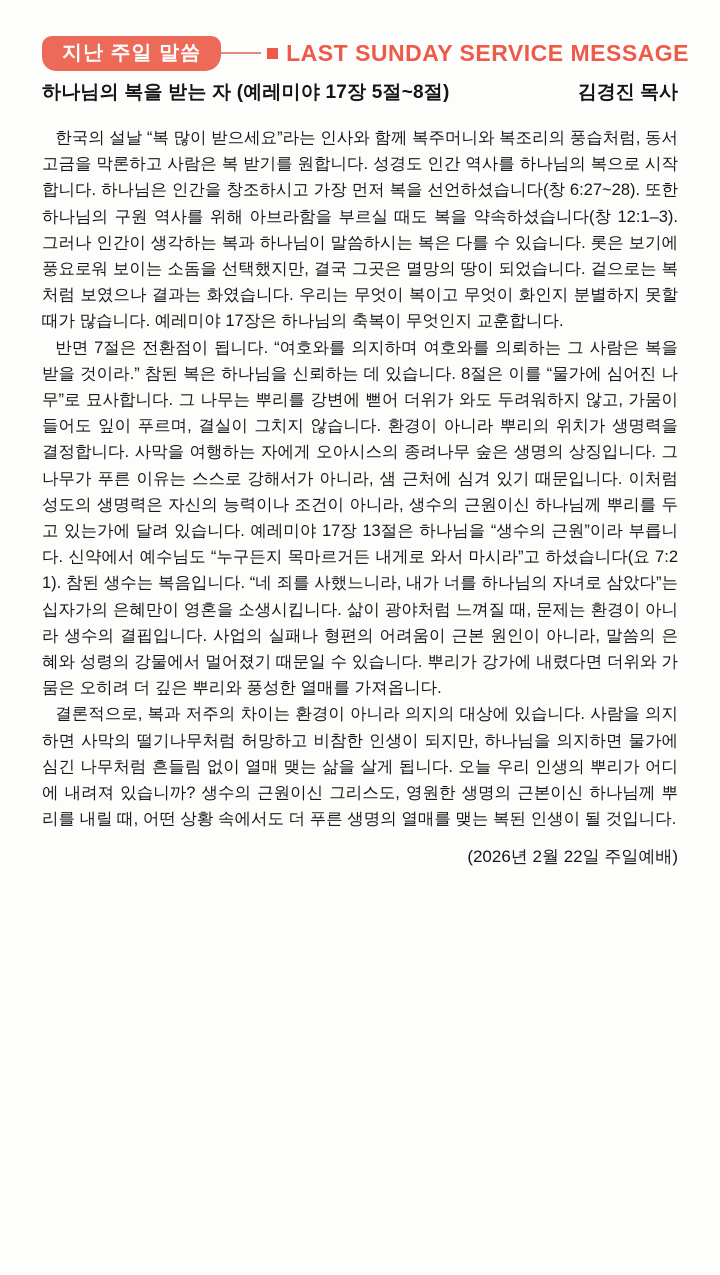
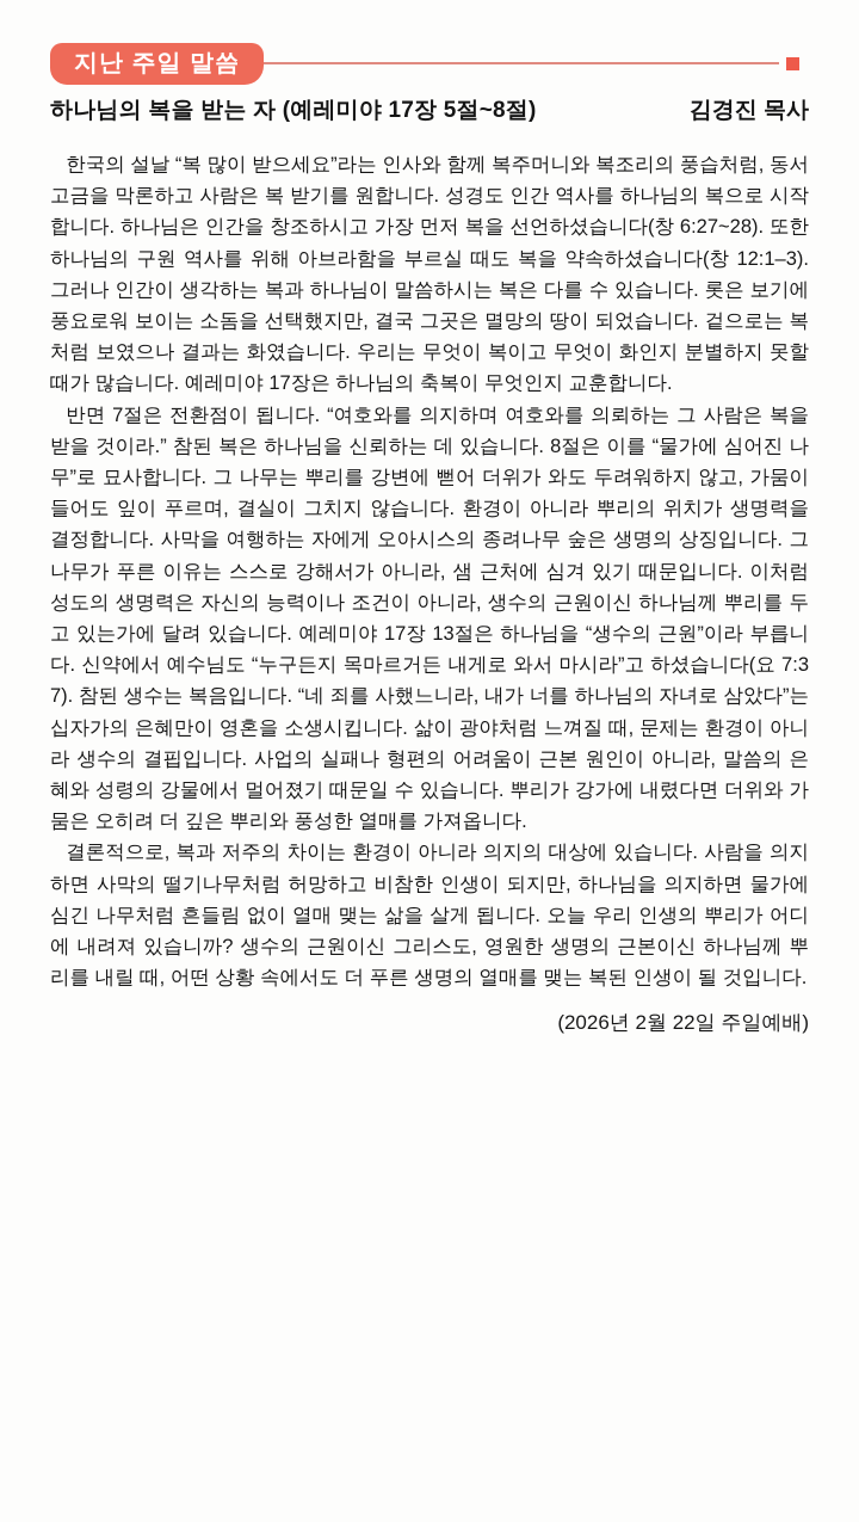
  지난 주일 말씀
- LAST SUNDAY SERVICE MESSAGE
  하나님의 복을 받는 자 (예레미야 17장 5절~8절)
  김경진 목사
  한국의 설날 “복 많이 받으세요”라는 인사와 함께 복주머니와 복조리의 풍습처럼, 동서고금을 막론하고 사람은 복 받기를 원합니다. 성경도 인간 역사를 하나님의 복으로 시작합니다. 하나님은 인간을 창조하시고 가장 먼저 복을 선언하셨습니다(창 6:27~28). 또한 하나님의 구원 역사를 위해 아브라함을 부르실 때도 복을 약속하셨습니다(창 12:1–3). 그러나 인간이 생각하는 복과 하나님이 말씀하시는 복은 다를 수 있습니다. 롯은 보기에 풍요로워 보이는 소돔을 선택했지만, 결국 그곳은 멸망의 땅이 되었습니다. 겉으로는 복처럼 보였으나 결과는 화였습니다. 우리는 무엇이 복이고 무엇이 화인지 분별하지 못할 때가 많습니다. 예레미야 17장은 하나님의 축복이 무엇인지 교훈합니다.
- 반면 7절은 전환점이 됩니다. “여호와를 의지하며 여호와를 의뢰하는 그 사람은 복을 받을 것이라.” 참된 복은 하나님을 신뢰하는 데 있습니다. 8절은 이를 “물가에 심어진 나무”로 묘사합니다. 그 나무는 뿌리를 강변에 뻗어 더위가 와도 두려워하지 않고, 가뭄이 들어도 잎이 푸르며, 결실이 그치지 않습니다. 환경이 아니라 뿌리의 위치가 생명력을 결정합니다. 사막을 여행하는 자에게 오아시스의 종려나무 숲은 생명의 상징입니다. 그 나무가 푸른 이유는 스스로 강해서가 아니라, 샘 근처에 심겨 있기 때문입니다. 이처럼 성도의 생명력은 자신의 능력이나 조건이 아니라, 생수의 근원이신 하나님께 뿌리를 두고 있는가에 달려 있습니다. 예레미야 17장 13절은 하나님을 “생수의 근원”이라 부릅니다. 신약에서 예수님도 “누구든지 목마르거든 내게로 와서 마시라”고 하셨습니다(요 7:21). 참된 생수는 복음입니다. “네 죄를 사했느니라, 내가 너를 하나님의 자녀로 삼았다”는 십자가의 은혜만이 영혼을 소생시킵니다. 삶이 광야처럼 느껴질 때, 문제는 환경이 아니라 생수의 결핍입니다. 사업의 실패나 형편의 어려움이 근본 원인이 아니라, 말씀의 은혜와 성령의 강물에서 멀어졌기 때문일 수 있습니다. 뿌리가 강가에 내렸다면 더위와 가뭄은 오히려 더 깊은 뿌리와 풍성한 열매를 가져옵니다.
+ 반면 7절은 전환점이 됩니다. “여호와를 의지하며 여호와를 의뢰하는 그 사람은 복을 받을 것이라.” 참된 복은 하나님을 신뢰하는 데 있습니다. 8절은 이를 “물가에 심어진 나무”로 묘사합니다. 그 나무는 뿌리를 강변에 뻗어 더위가 와도 두려워하지 않고, 가뭄이 들어도 잎이 푸르며, 결실이 그치지 않습니다. 환경이 아니라 뿌리의 위치가 생명력을 결정합니다. 사막을 여행하는 자에게 오아시스의 종려나무 숲은 생명의 상징입니다. 그 나무가 푸른 이유는 스스로 강해서가 아니라, 샘 근처에 심겨 있기 때문입니다. 이처럼 성도의 생명력은 자신의 능력이나 조건이 아니라, 생수의 근원이신 하나님께 뿌리를 두고 있는가에 달려 있습니다. 예레미야 17장 13절은 하나님을 “생수의 근원”이라 부릅니다. 신약에서 예수님도 “누구든지 목마르거든 내게로 와서 마시라”고 하셨습니다(요 7:37). 참된 생수는 복음입니다. “네 죄를 사했느니라, 내가 너를 하나님의 자녀로 삼았다”는 십자가의 은혜만이 영혼을 소생시킵니다. 삶이 광야처럼 느껴질 때, 문제는 환경이 아니라 생수의 결핍입니다. 사업의 실패나 형편의 어려움이 근본 원인이 아니라, 말씀의 은혜와 성령의 강물에서 멀어졌기 때문일 수 있습니다. 뿌리가 강가에 내렸다면 더위와 가뭄은 오히려 더 깊은 뿌리와 풍성한 열매를 가져옵니다.
  결론적으로, 복과 저주의 차이는 환경이 아니라 의지의 대상에 있습니다. 사람을 의지하면 사막의 떨기나무처럼 허망하고 비참한 인생이 되지만, 하나님을 의지하면 물가에 심긴 나무처럼 흔들림 없이 열매 맺는 삶을 살게 됩니다. 오늘 우리 인생의 뿌리가 어디에 내려져 있습니까? 생수의 근원이신 그리스도, 영원한 생명의 근본이신 하나님께 뿌리를 내릴 때, 어떤 상황 속에서도 더 푸른 생명의 열매를 맺는 복된 인생이 될 것입니다.
  (2026년 2월 22일 주일예배)
